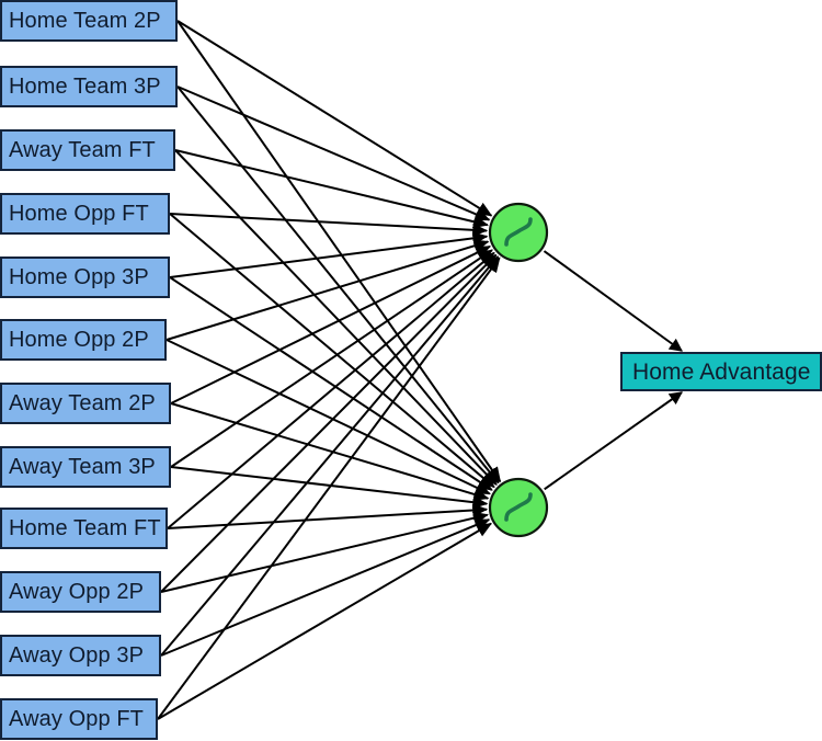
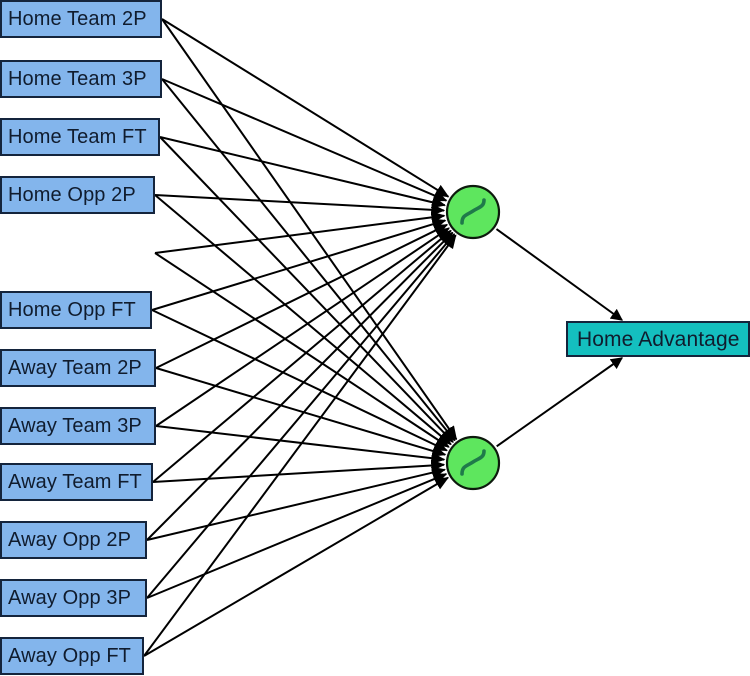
  Home Team 2P
  Home Team 3P
- Away Team FT
+ Home Team FT
- Home Opp FT
+ Home Opp 2P
- Home Opp 3P
- Home Opp 2P
+ Home Opp FT
  Away Team 2P
  Away Team 3P
- Home Team FT
+ Away Team FT
  Away Opp 2P
  Away Opp 3P
  Away Opp FT
  Home Advantage
